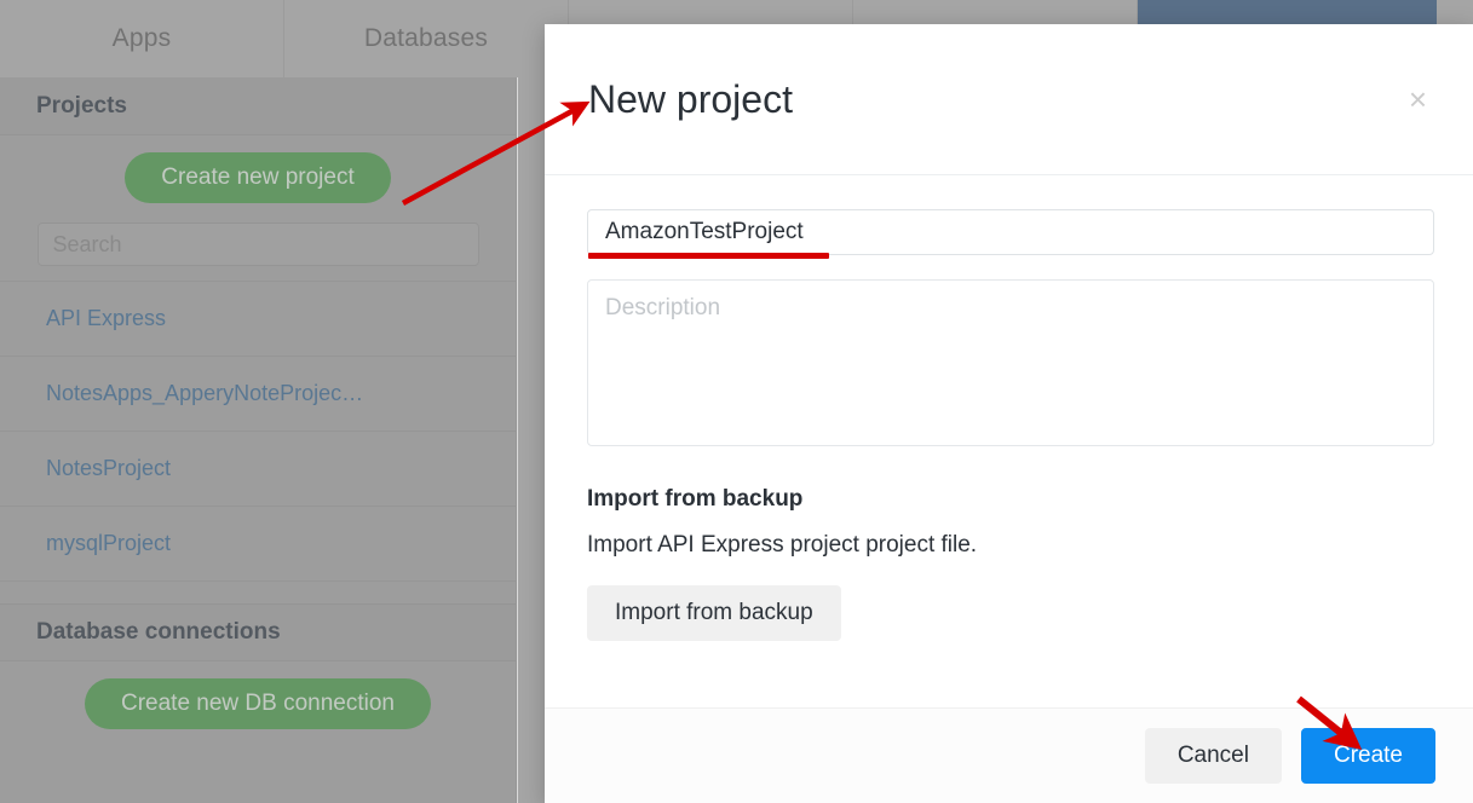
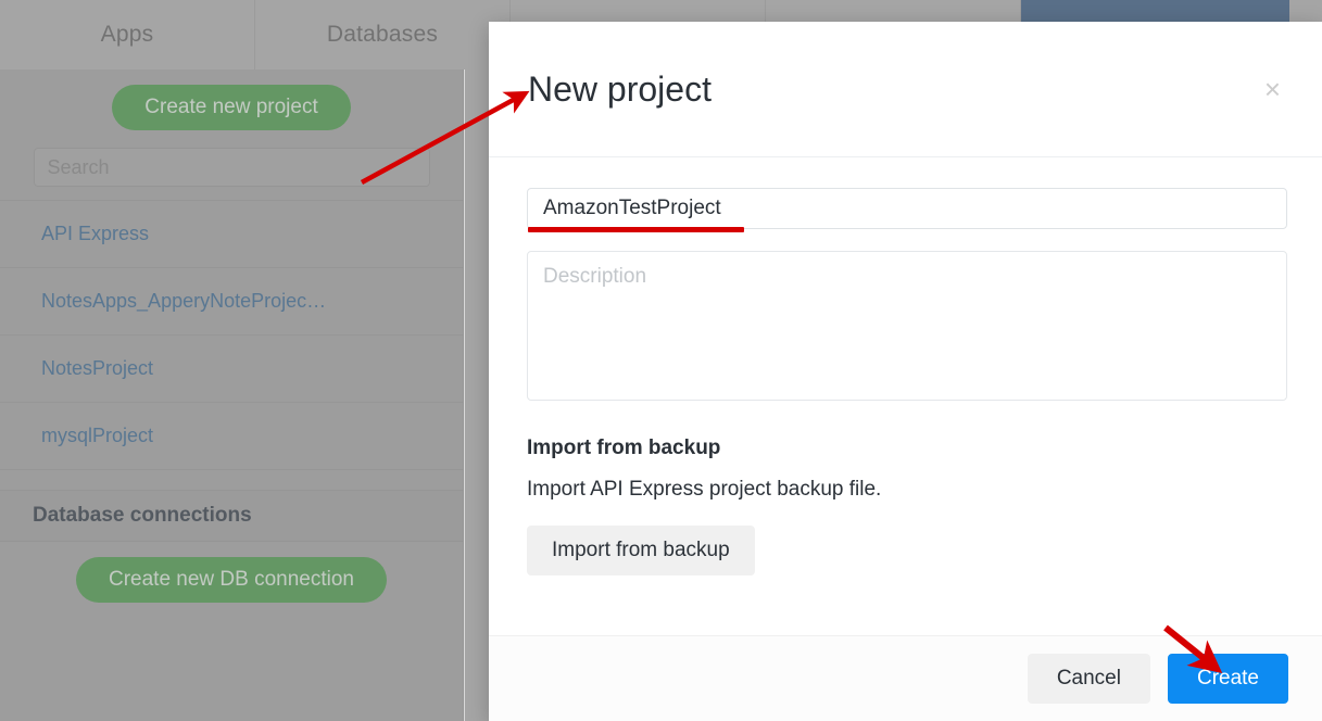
  Apps
  Databases
- Projects
  Create new project
  API Express
  NotesApps_ApperyNoteProjec…
  NotesProject
  mysqlProject
  Database connections
  Create new DB connection
  New project
  ×
  AmazonTestProject Description
  Import from backup
- Import API Express project project file.
+ Import API Express project backup file.
  Import from backup
  Cancel
  Create
